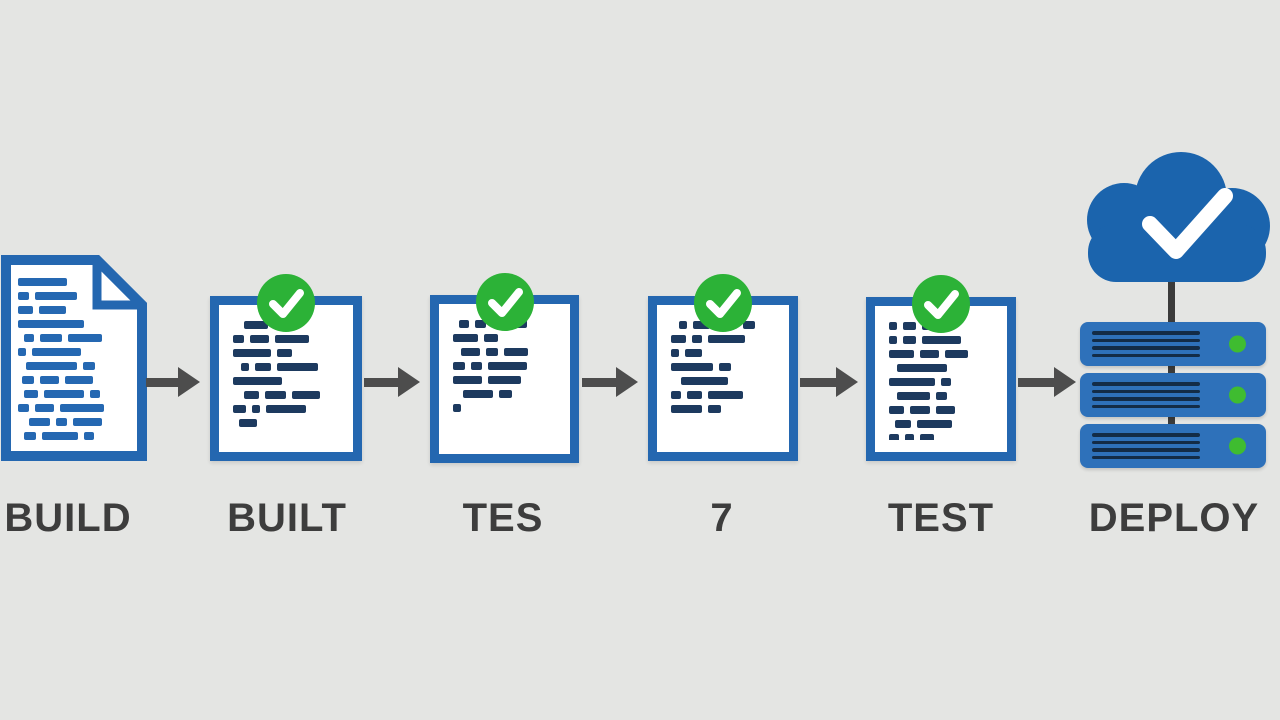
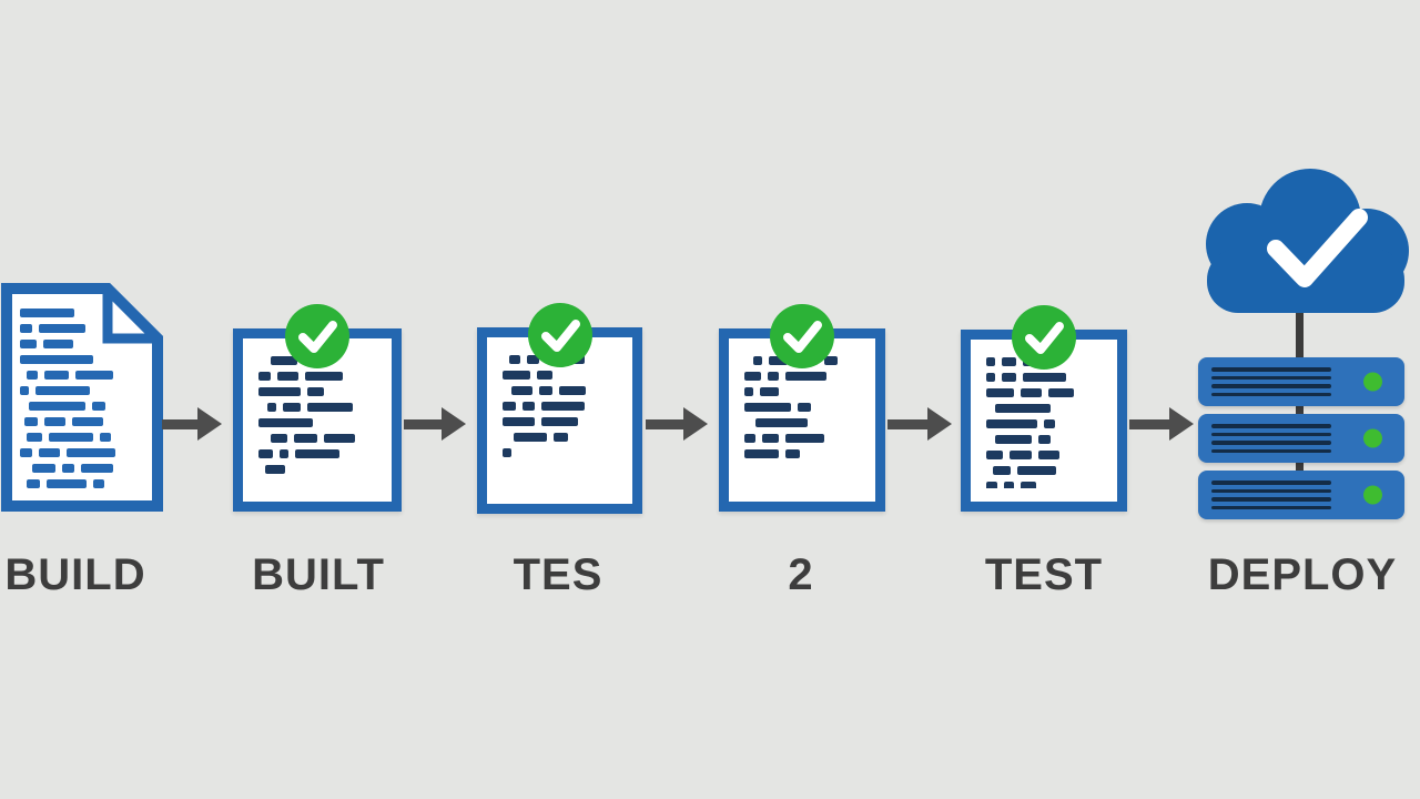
  BUILD
  BUILT
  TES
- 7
+ 2
  TEST
  DEPLOY
